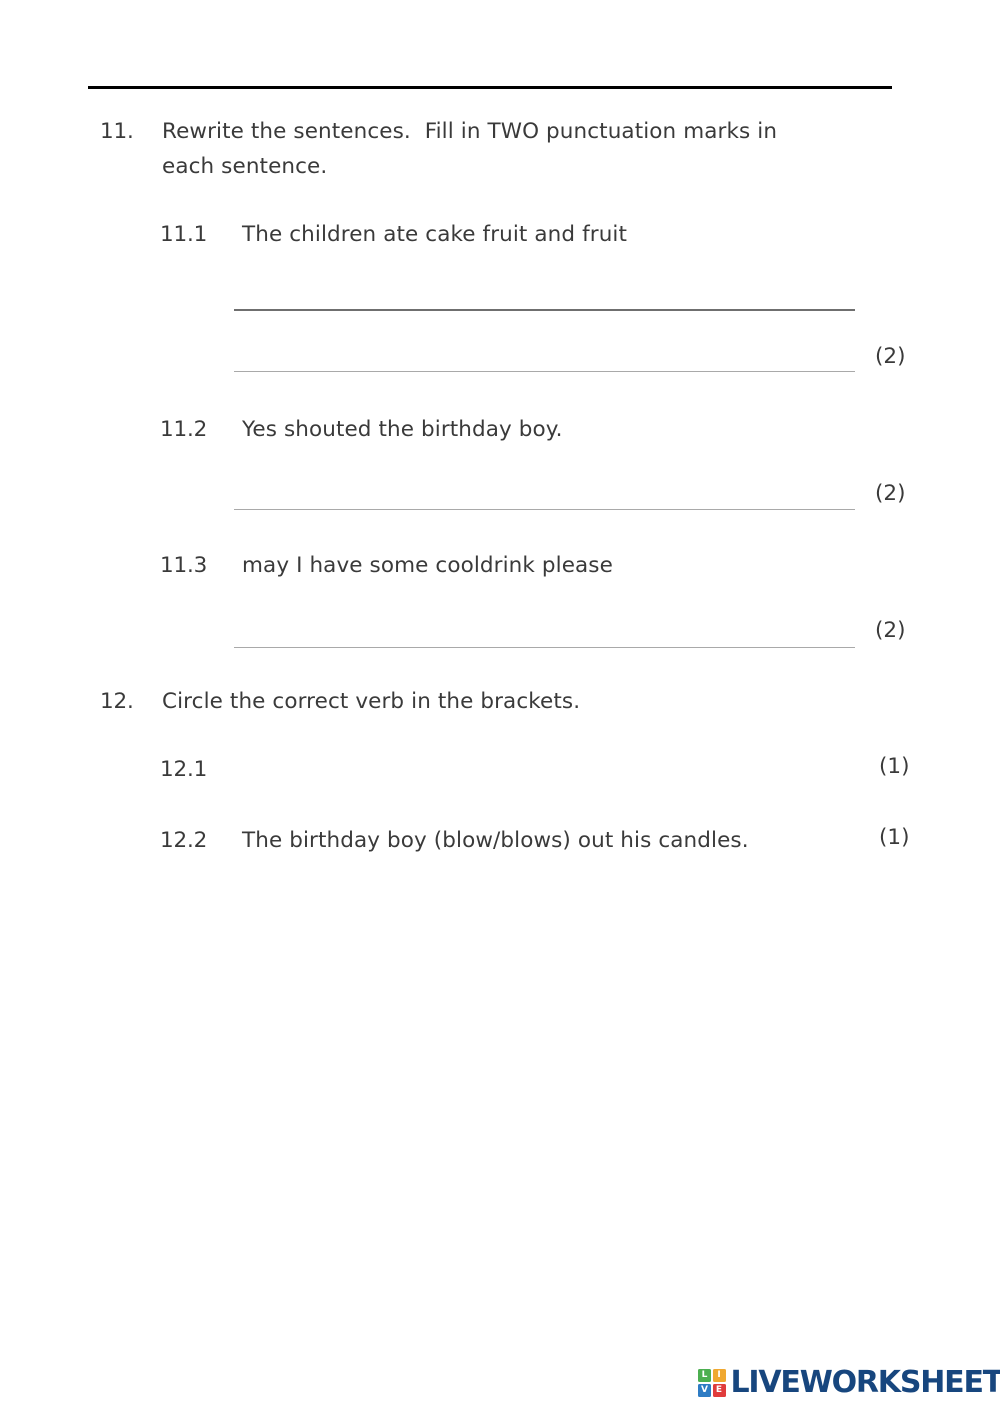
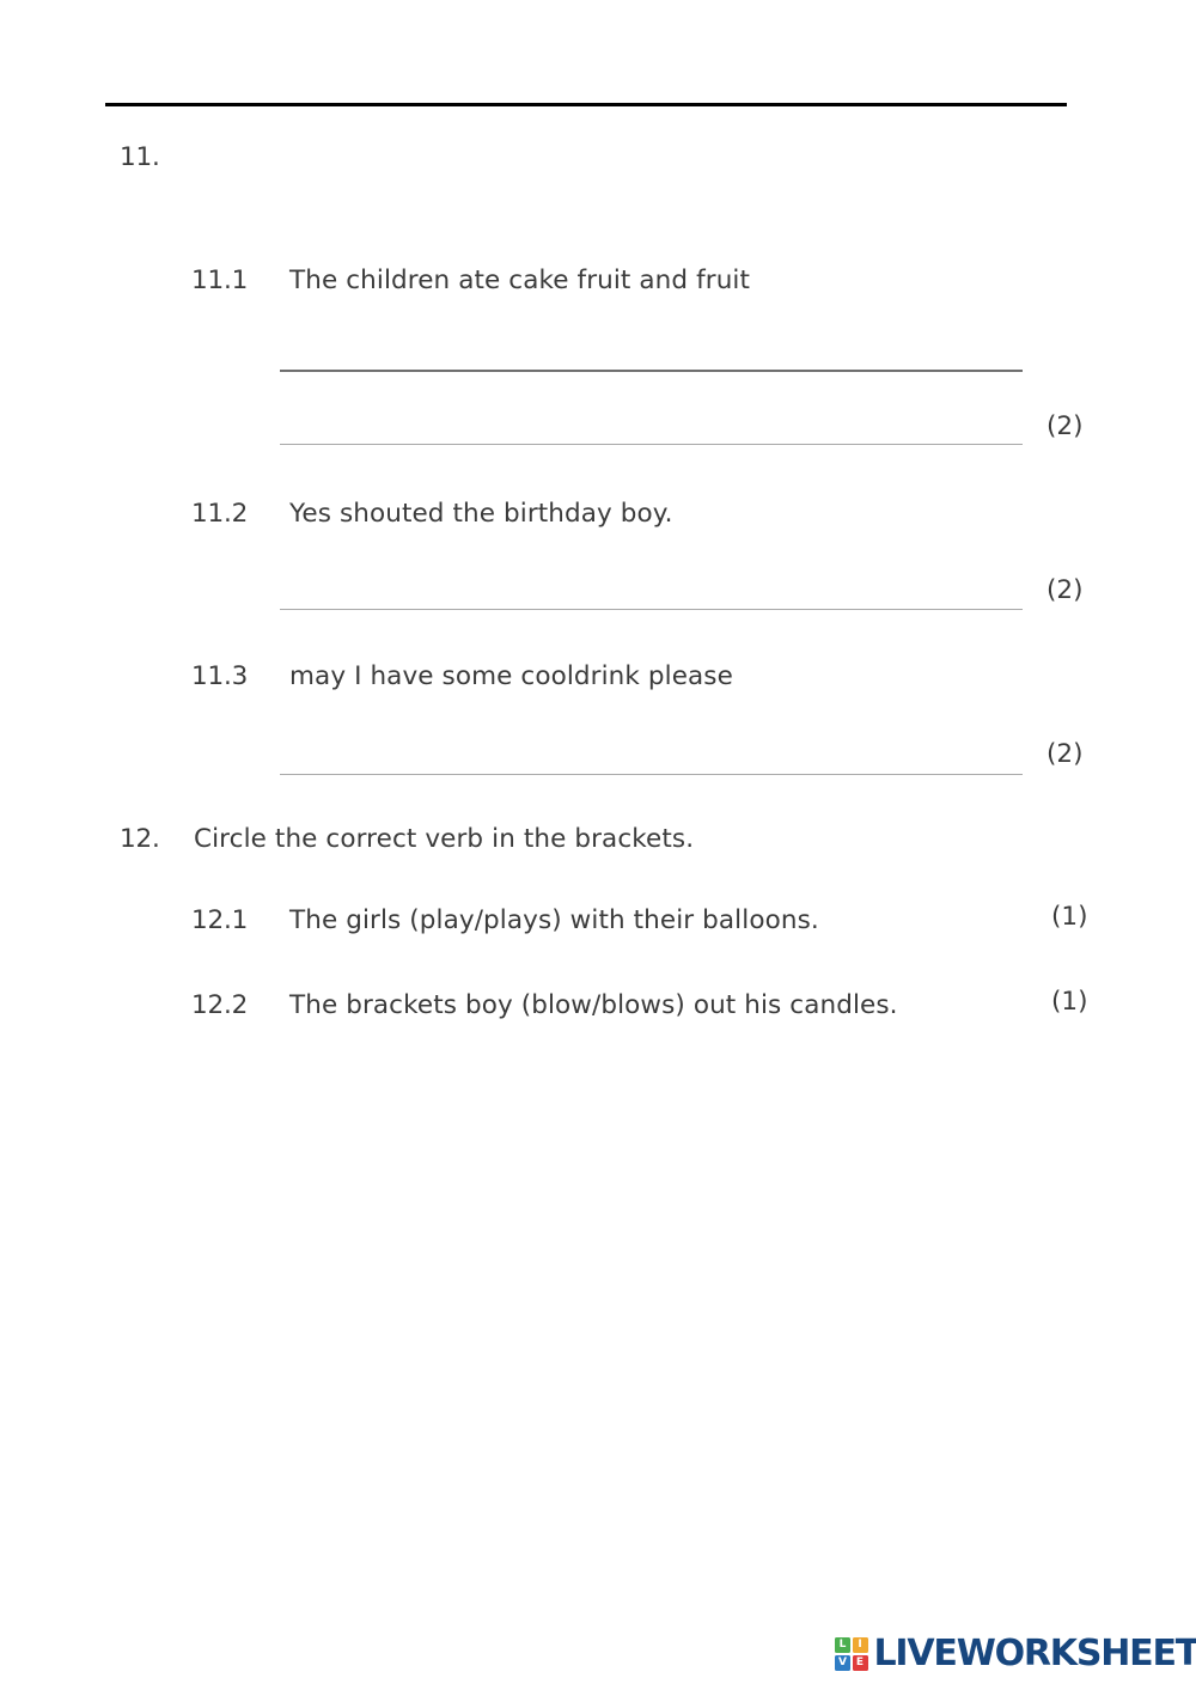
  11.
- Rewrite the sentences. Fill in TWO punctuation marks in each sentence.
  11.1
  The children ate cake fruit and fruit
  (2)
  11.2
  Yes shouted the birthday boy.
  (2)
  11.3
  may I have some cooldrink please
  (2)
  12.
  Circle the correct verb in the brackets.
  12.1
+ The girls (play/plays) with their balloons.
  (1)
  12.2
- The birthday boy (blow/blows) out his candles.
+ The brackets boy (blow/blows) out his candles.
  (1)
  L
  I
  V
  E
  LIVEWORKSHEET
